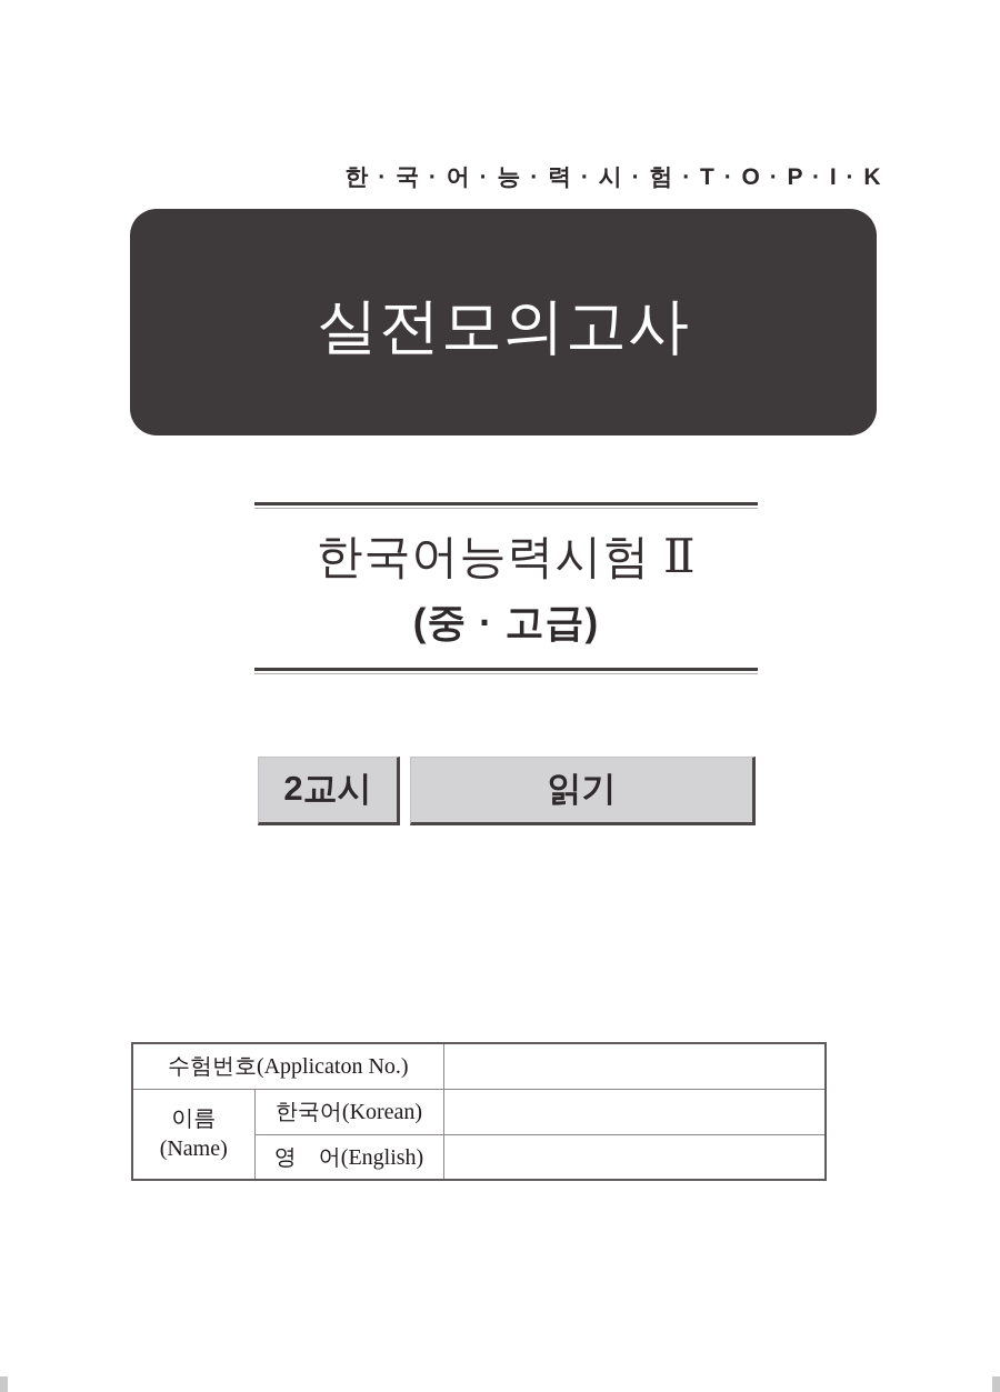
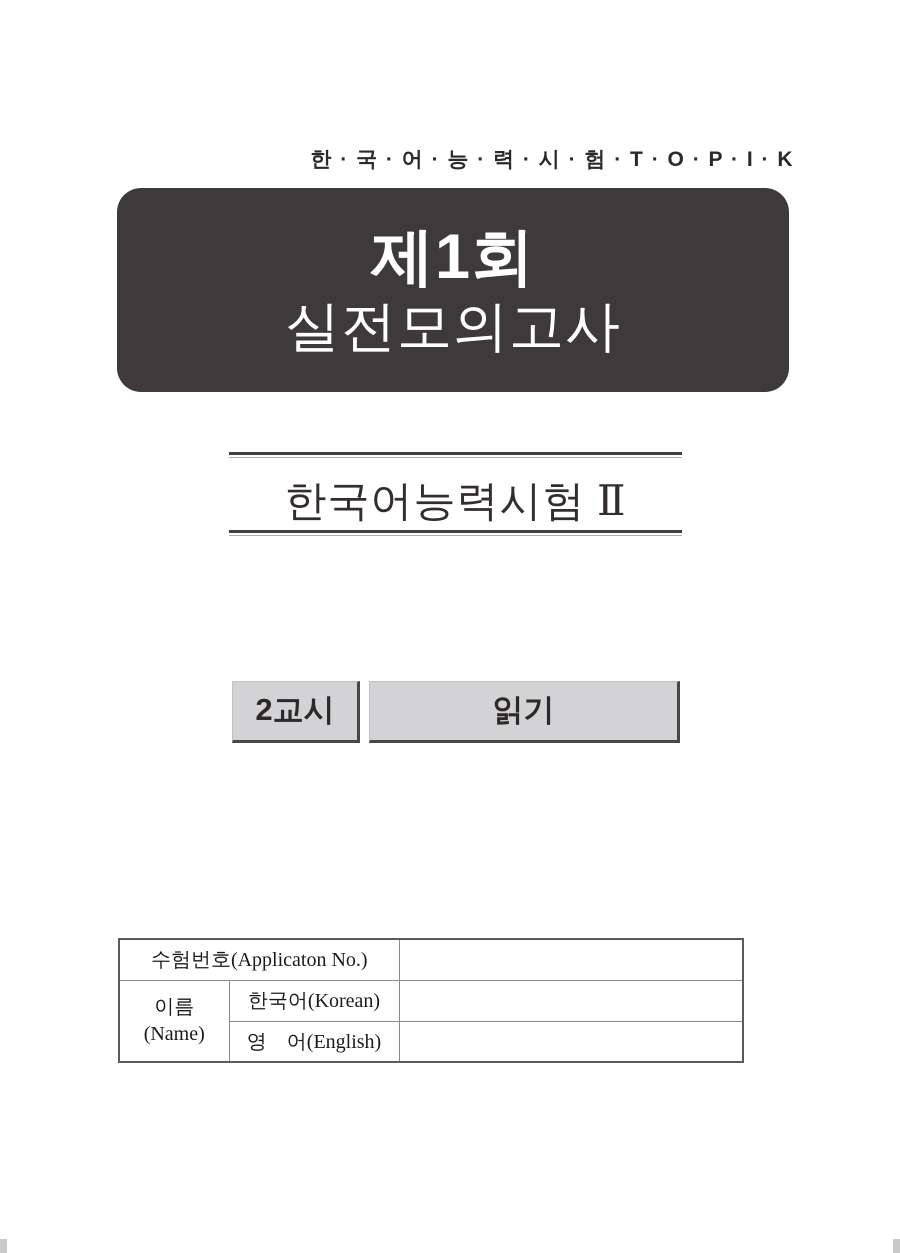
  한 · 국 · 어 · 능 · 력 · 시 · 험 · T · O · P · I · K
+ 제1회
  실전모의고사
  한국어능력시험 Ⅱ
- (중 · 고급)
  2교시
  읽기
  수험번호(Applicaton No.)
  이름 (Name)	한국어(Korean)
  영 어(English)
